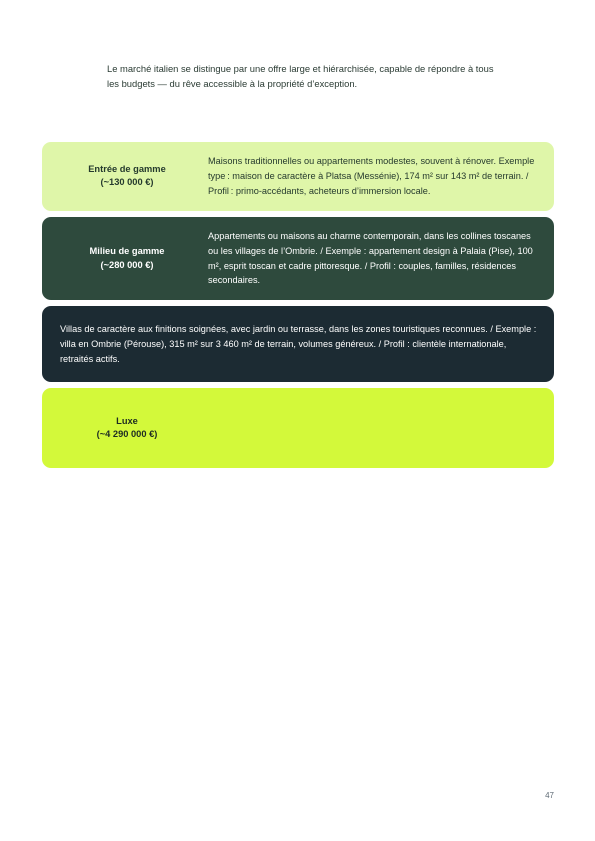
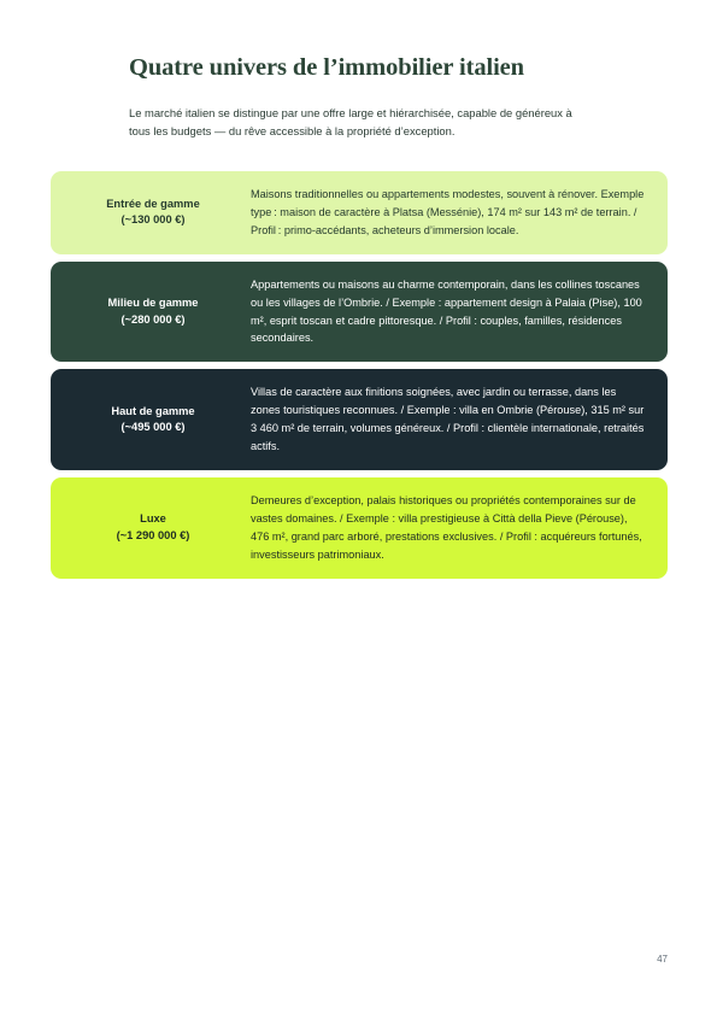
+ Quatre univers de l’immobilier italien
- Le marché italien se distingue par une offre large et hiérarchisée, capable de répondre à tous les budgets — du rêve accessible à la propriété d’exception.
+ Le marché italien se distingue par une offre large et hiérarchisée, capable de généreux à tous les budgets — du rêve accessible à la propriété d’exception.
  Entrée de gamme
  (~130 000 €)
  Maisons traditionnelles ou appartements modestes, souvent à rénover. Exemple type : maison de caractère à Platsa (Messénie), 174 m² sur 143 m² de terrain. / Profil : primo-accédants, acheteurs d’immersion locale.
  Milieu de gamme
  (~280 000 €)
  Appartements ou maisons au charme contemporain, dans les collines toscanes ou les villages de l’Ombrie. / Exemple : appartement design à Palaia (Pise), 100 m², esprit toscan et cadre pittoresque. / Profil : couples, familles, résidences secondaires.
+ Haut de gamme
+ (~495 000 €)
  Villas de caractère aux finitions soignées, avec jardin ou terrasse, dans les zones touristiques reconnues. / Exemple : villa en Ombrie (Pérouse), 315 m² sur 3 460 m² de terrain, volumes généreux. / Profil : clientèle internationale, retraités actifs.
  Luxe
- (~4 290 000 €)
+ (~1 290 000 €)
+ Demeures d’exception, palais historiques ou propriétés contemporaines sur de vastes domaines. / Exemple : villa prestigieuse à Città della Pieve (Pérouse), 476 m², grand parc arboré, prestations exclusives. / Profil : acquéreurs fortunés, investisseurs patrimoniaux.
  47
